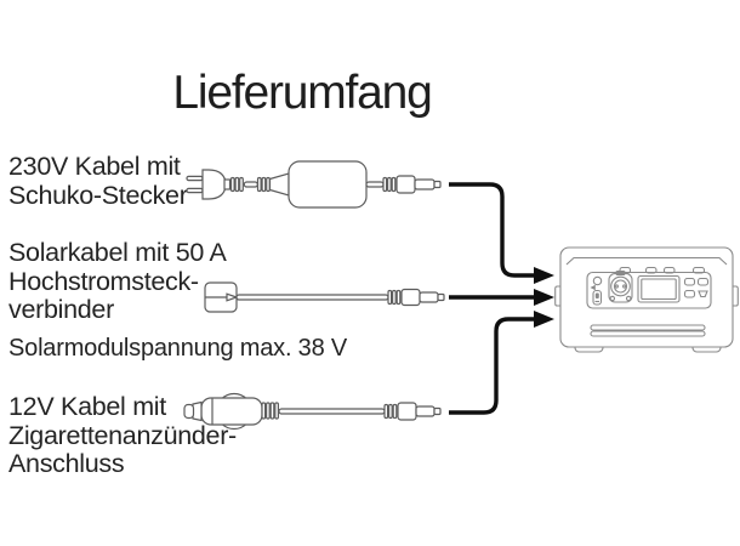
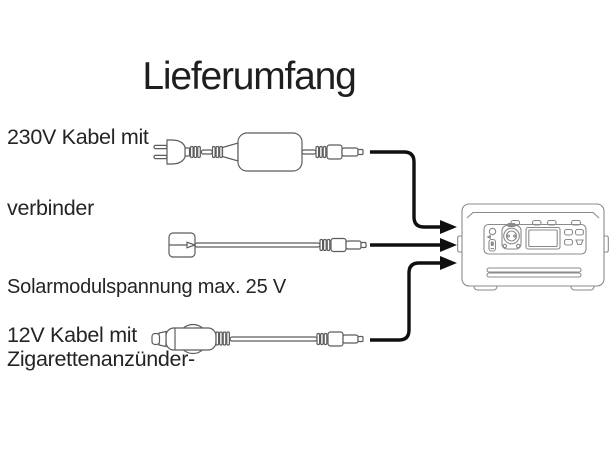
  Lieferumfang
  230V Kabel mit
- Schuko-Stecker
- Solarkabel mit 50 A
- Hochstromsteck-
  verbinder
- Solarmodulspannung max. 38 V
+ Solarmodulspannung max. 25 V
  12V Kabel mit
  Zigarettenanzünder-
- Anschluss
